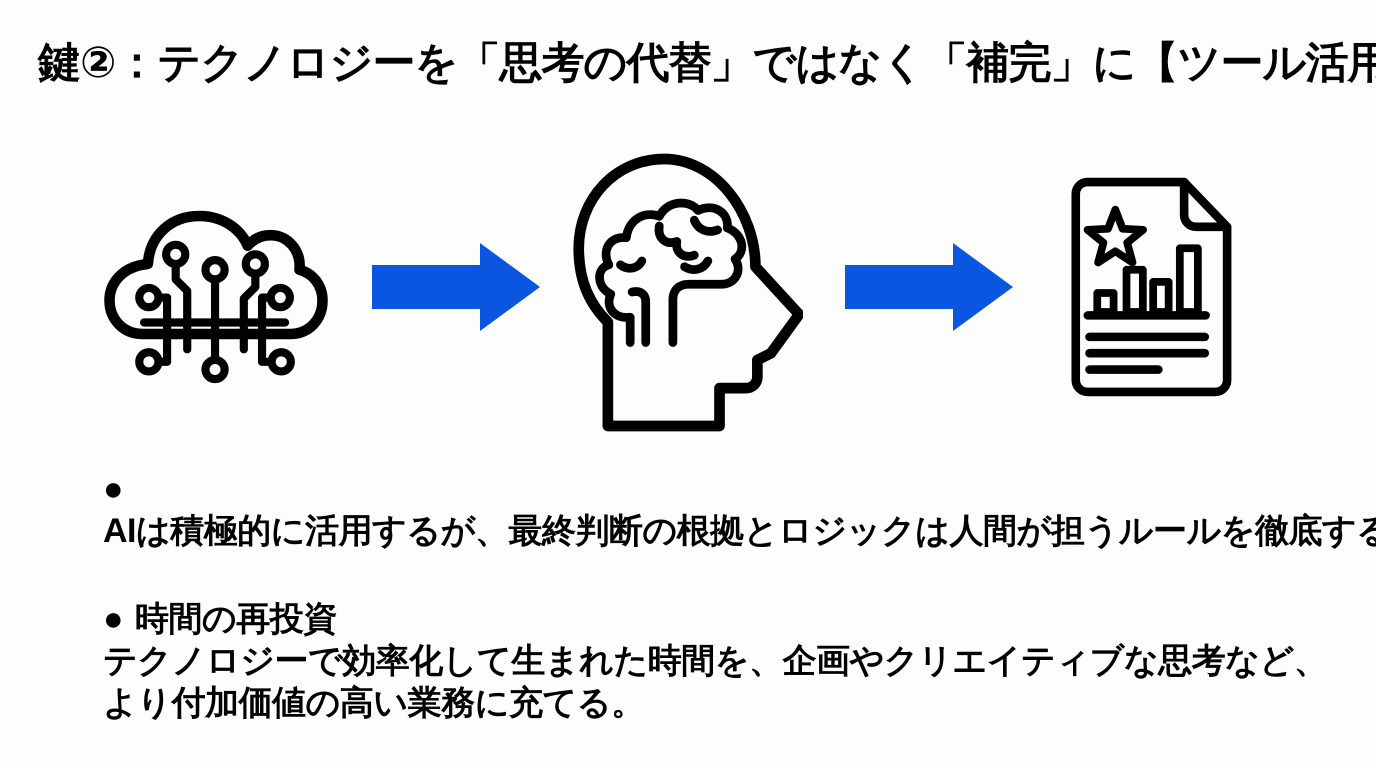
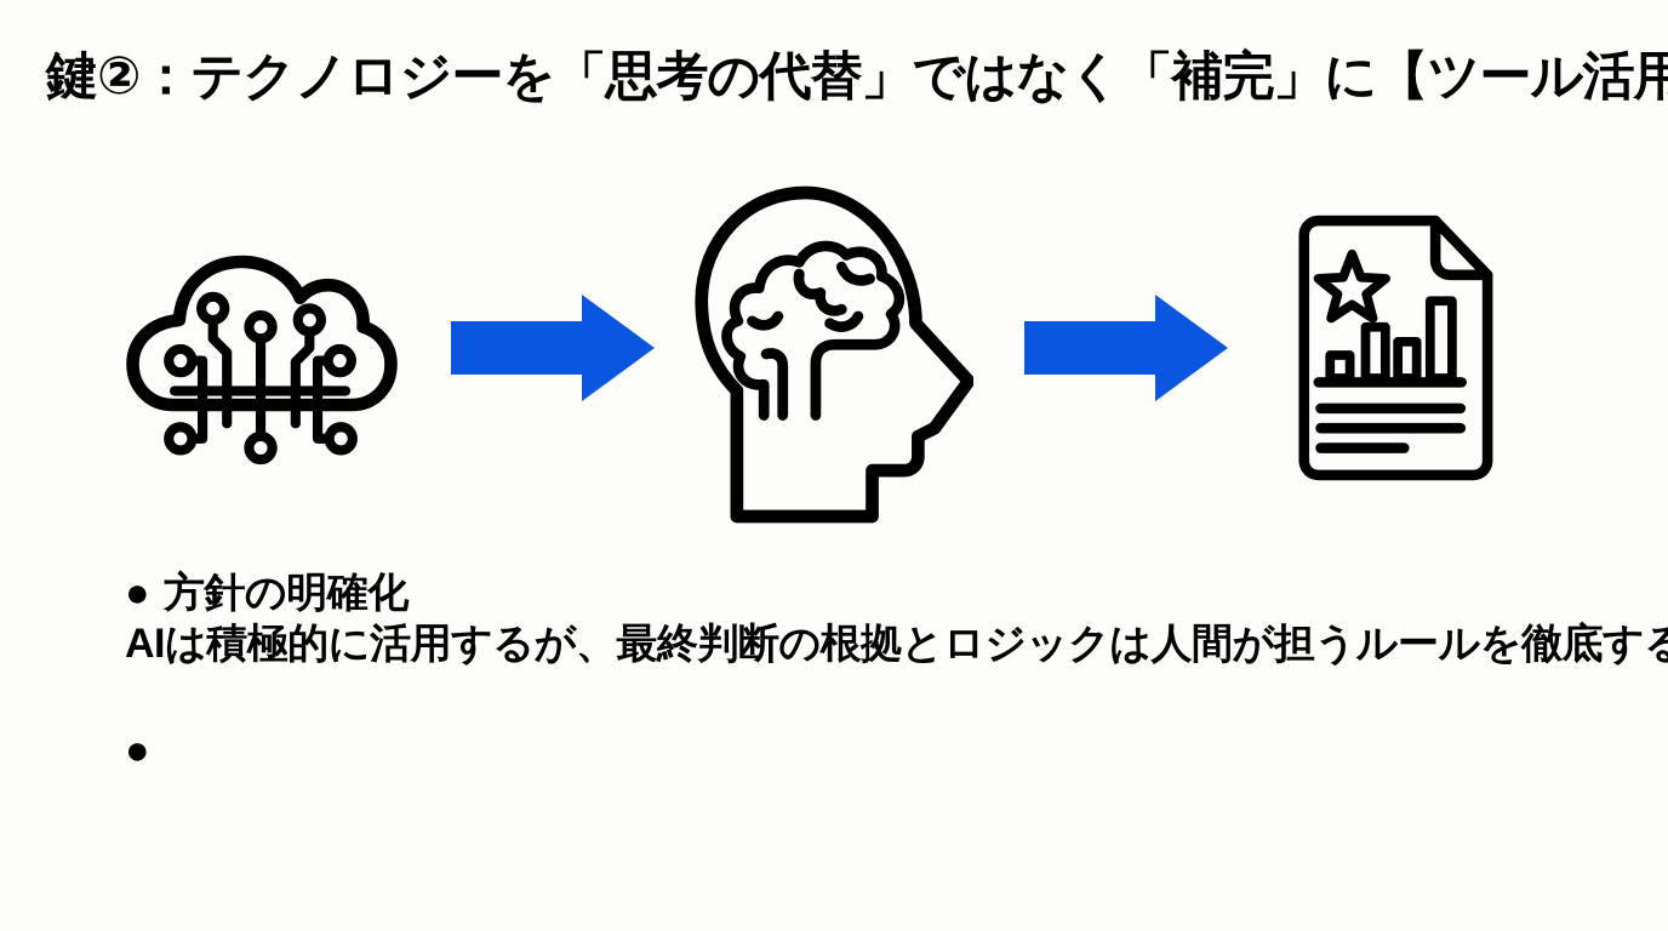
  鍵②：テクノロジーを「思考の代替」ではなく「補完」に【ツール活用
  ●
+ 方針の明確化
  AIは積極的に活用するが、最終判断の根拠とロジックは人間が担うルールを徹底する
  ●
- 時間の再投資
- テクノロジーで効率化して生まれた時間を、企画やクリエイティブな思考など、
- より付加価値の高い業務に充てる。
